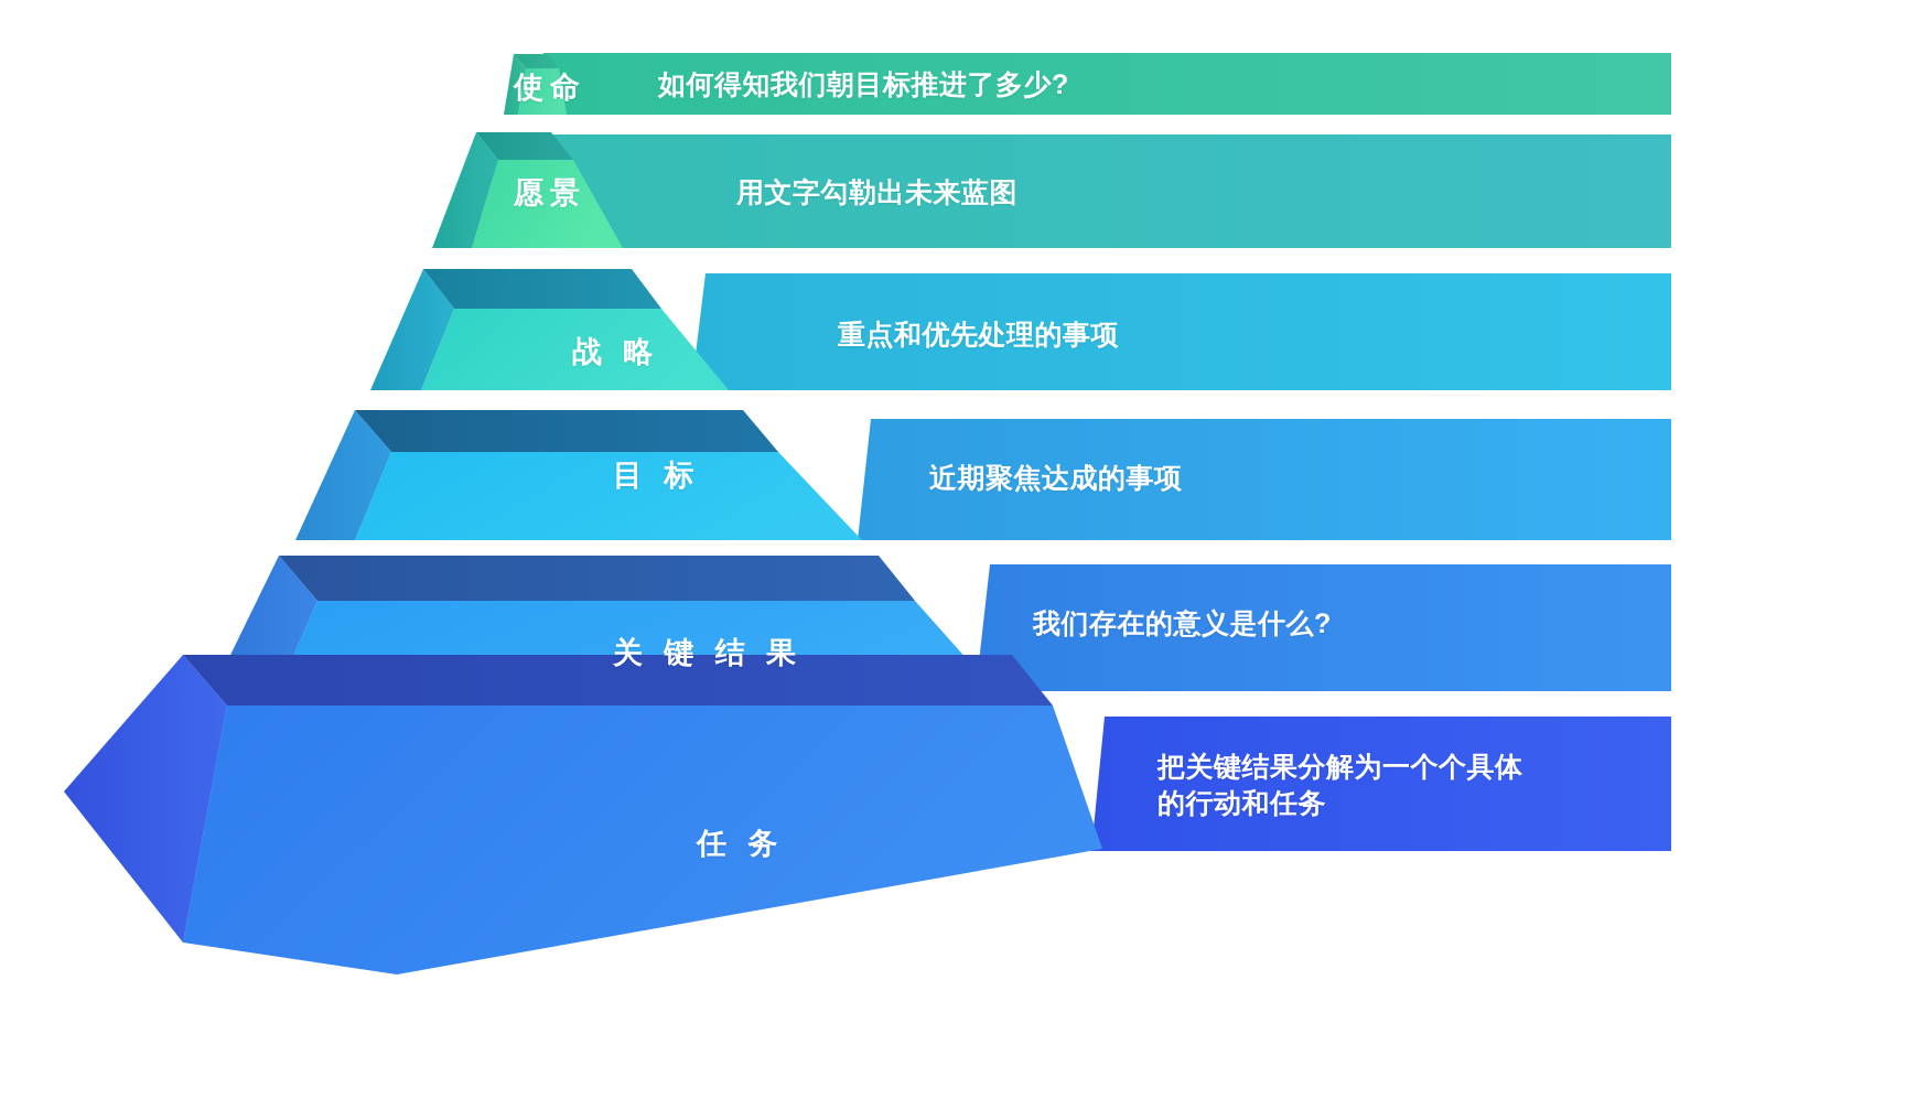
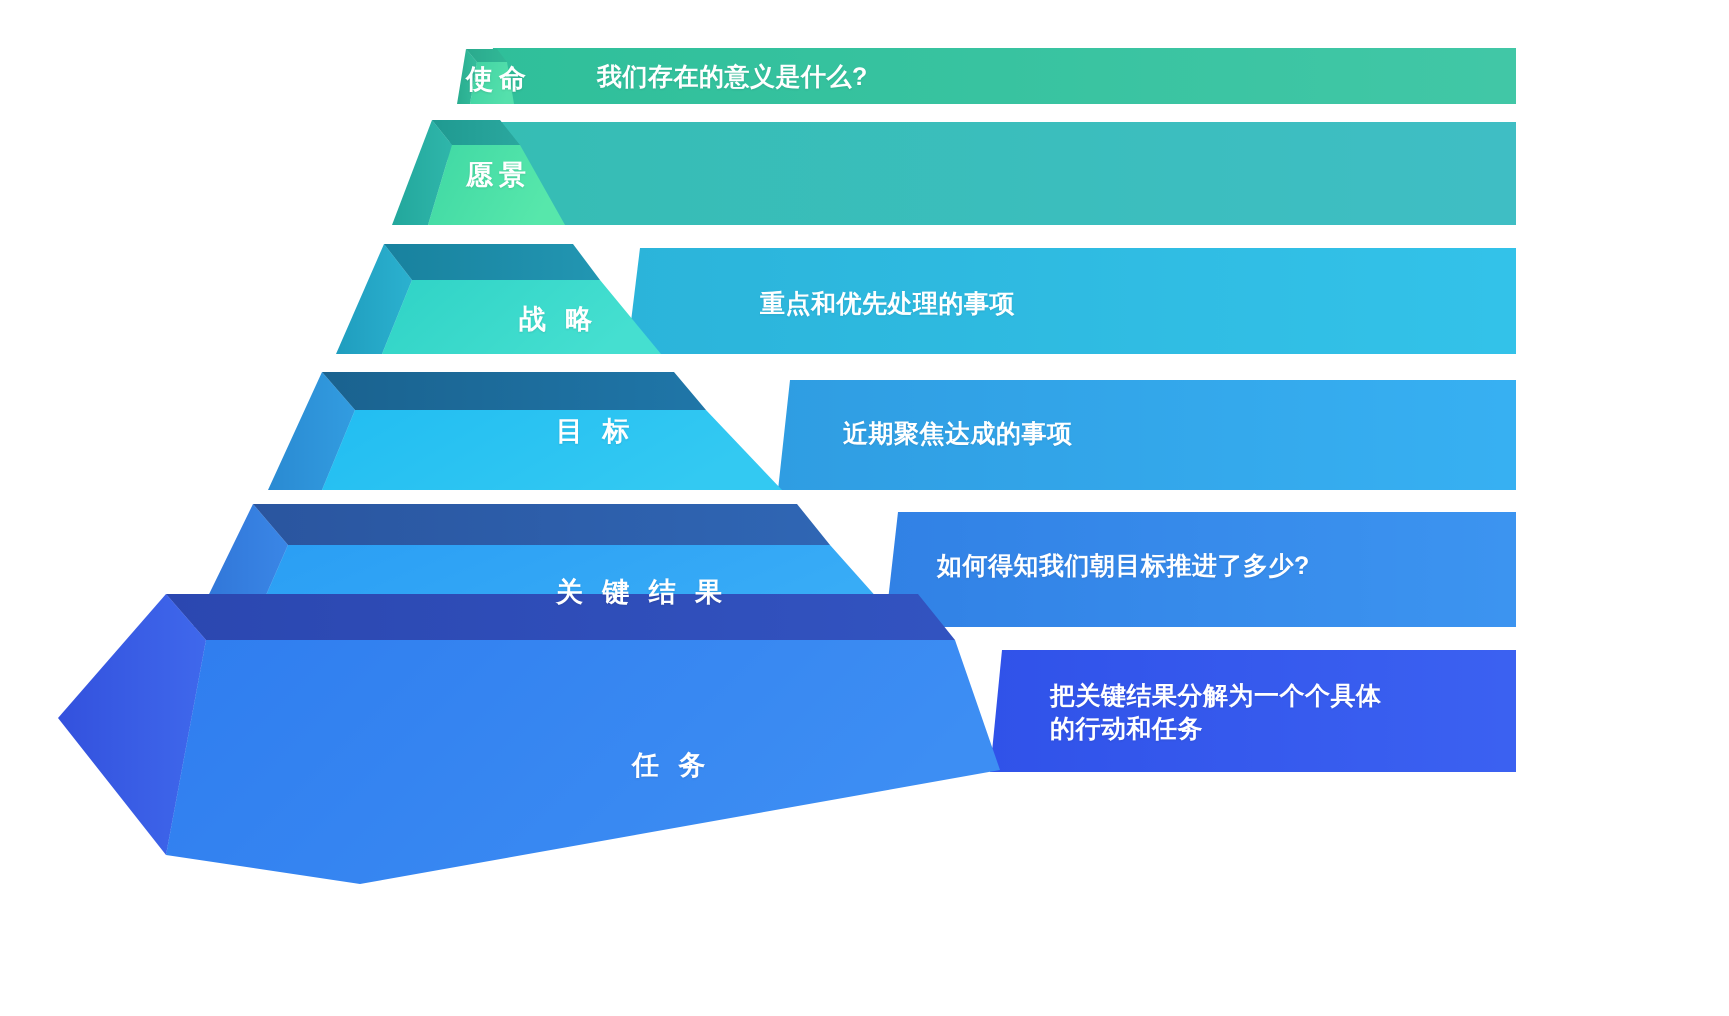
  使命
  愿景
  战 略
  目 标
  关 键 结 果
  任 务
- 如何得知我们朝目标推进了多少?
+ 我们存在的意义是什么?
- 用文字勾勒出未来蓝图
  重点和优先处理的事项
  近期聚焦达成的事项
- 我们存在的意义是什么?
+ 如何得知我们朝目标推进了多少?
  把关键结果分解为一个个具体
  的行动和任务
